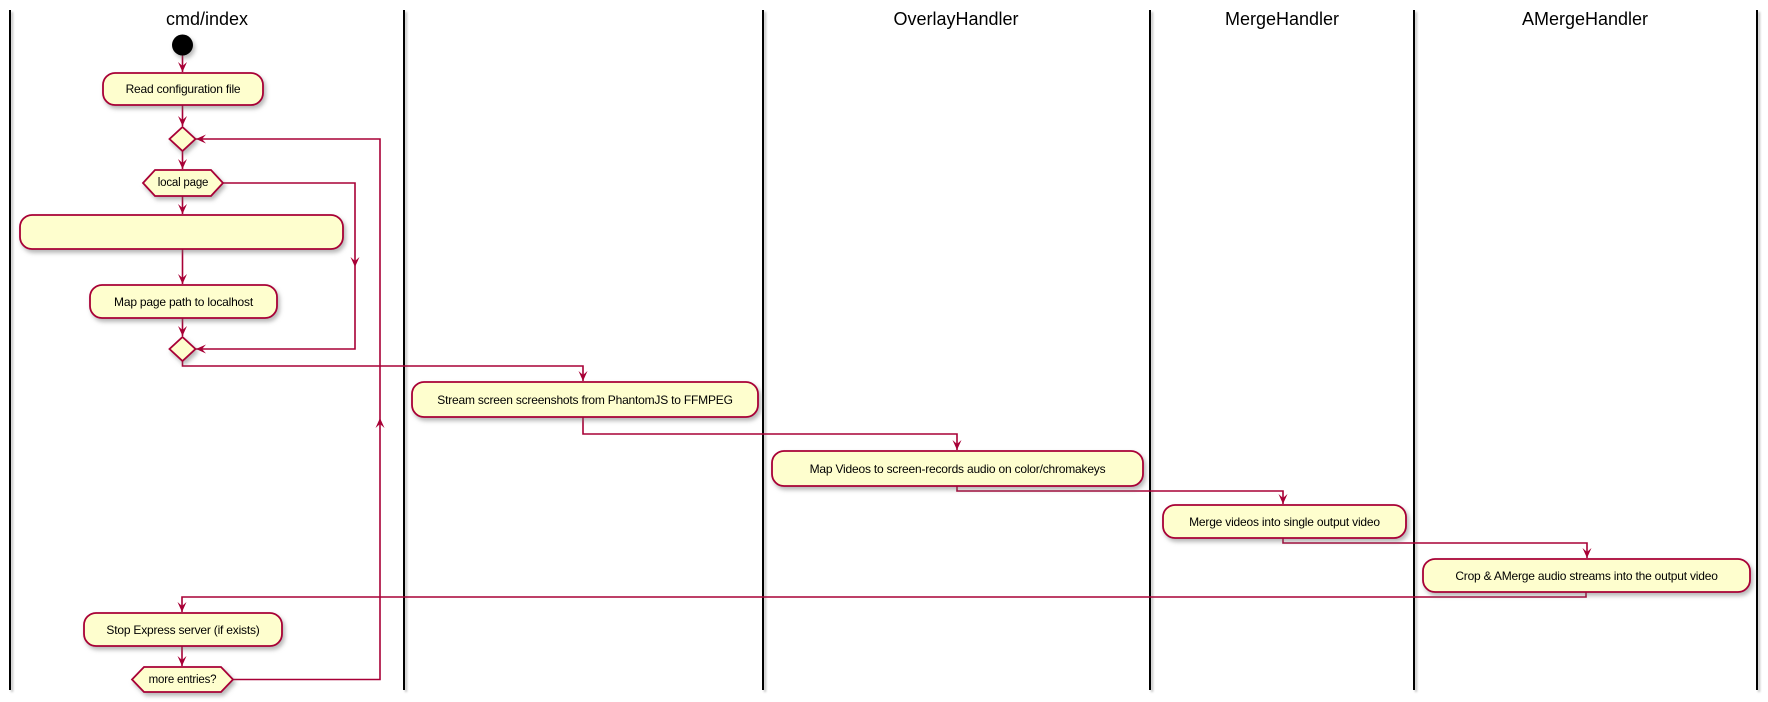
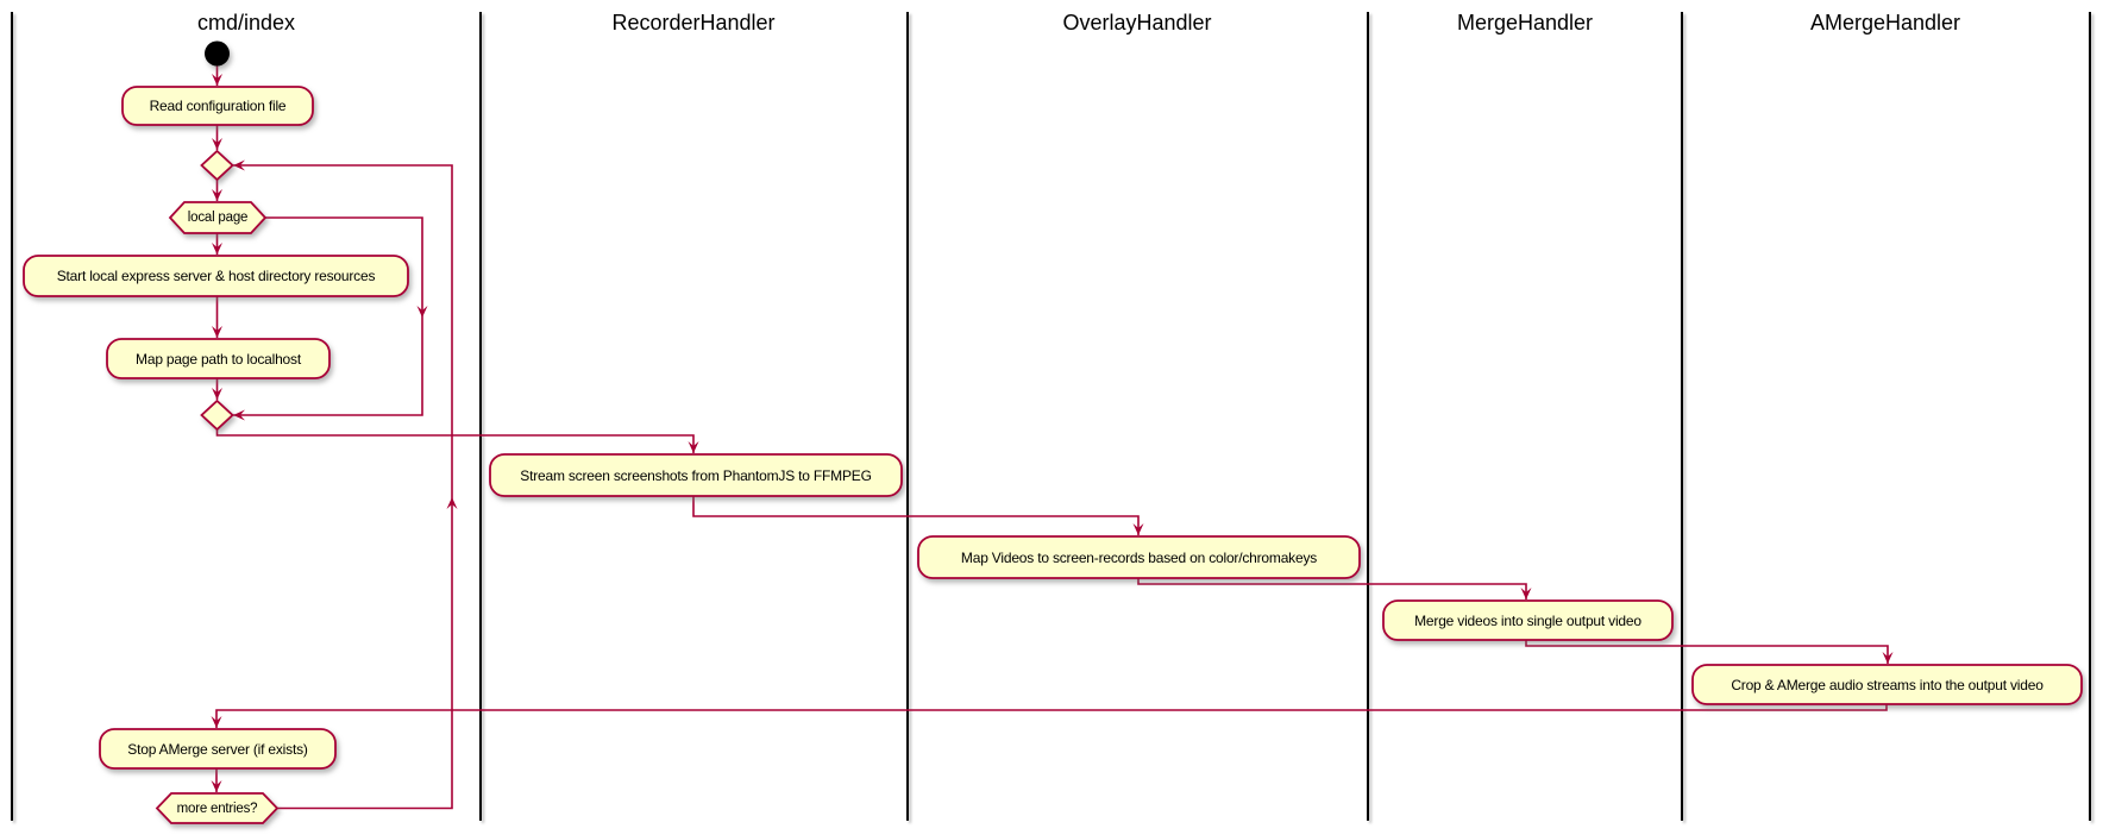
  cmd/index
+ RecorderHandler
  OverlayHandler
  MergeHandler
  AMergeHandler
  Read configuration file
  local page
+ Start local express server & host directory resources
  Map page path to localhost
  Stream screen screenshots from PhantomJS to FFMPEG
- Map Videos to screen-records audio on color/chromakeys
+ Map Videos to screen-records based on color/chromakeys
  Merge videos into single output video
  Crop & AMerge audio streams into the output video
- Stop Express server (if exists)
+ Stop AMerge server (if exists)
  more entries?
